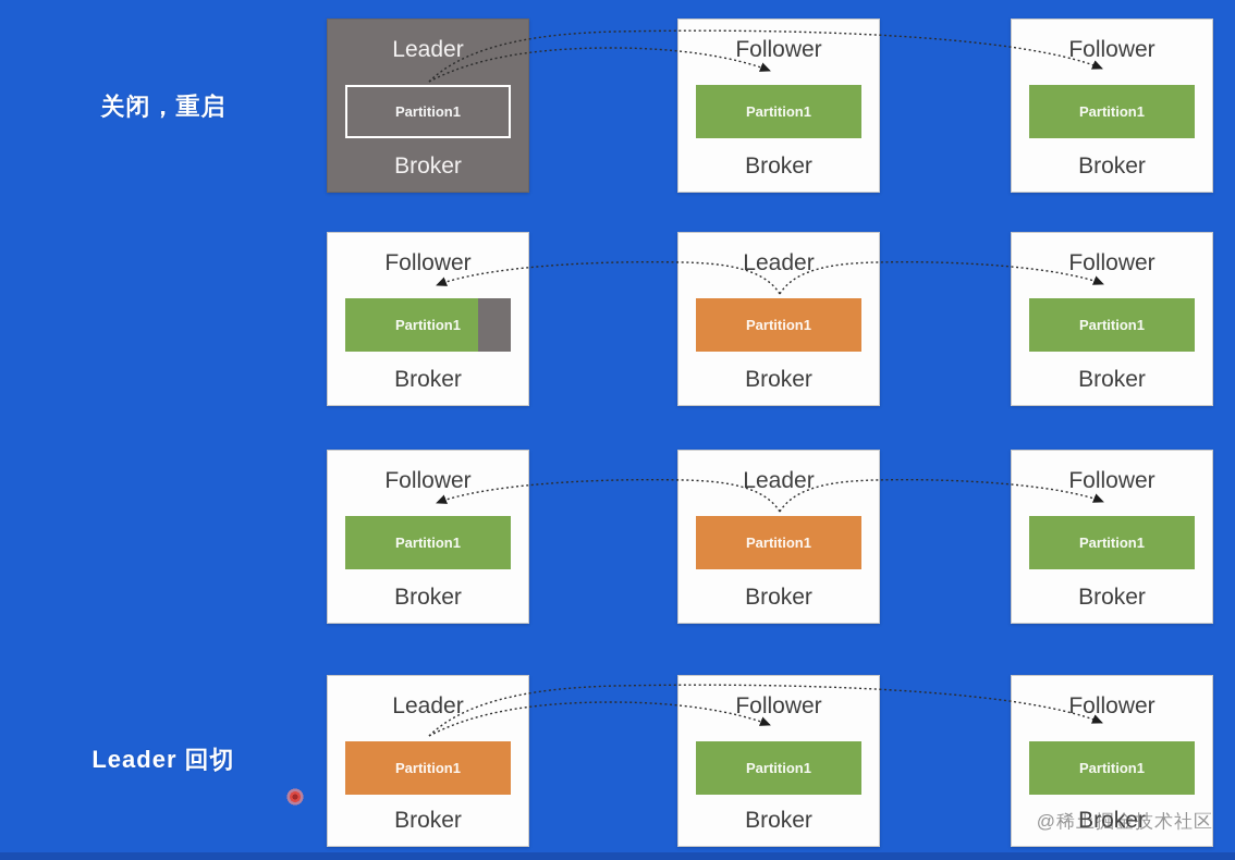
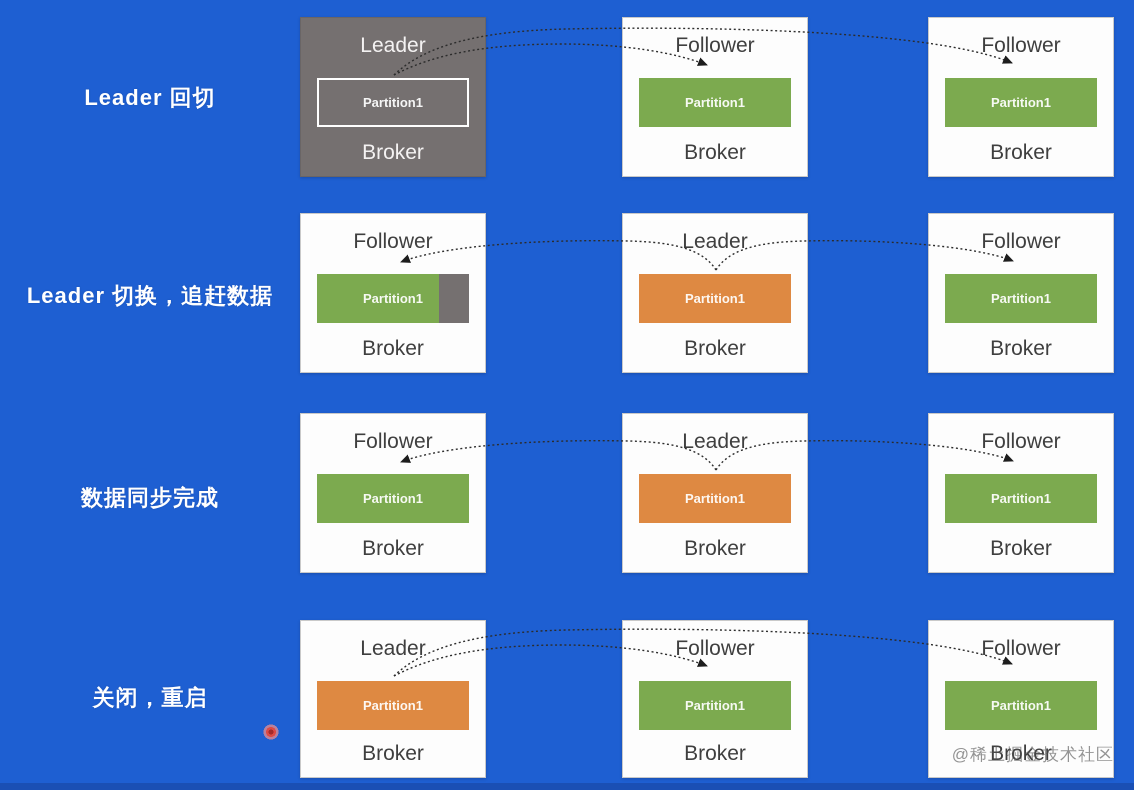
- 关闭，重启
+ Leader 回切
+ Leader 切换，追赶数据
+ 数据同步完成
- Leader 回切
+ 关闭，重启
  Leader
  Partition1
  Broker
  Follower
  Partition1
  Broker
  Follower
  Partition1
  Broker
  Follower
  Partition1
  Broker
  Leader
  Partition1
  Broker
  Follower
  Partition1
  Broker
  Follower
  Partition1
  Broker
  Leader
  Partition1
  Broker
  Follower
  Partition1
  Broker
  Leader
  Partition1
  Broker
  Follower
  Partition1
  Broker
  Follower
  Partition1
  Broker
  @稀土掘金技术社区
